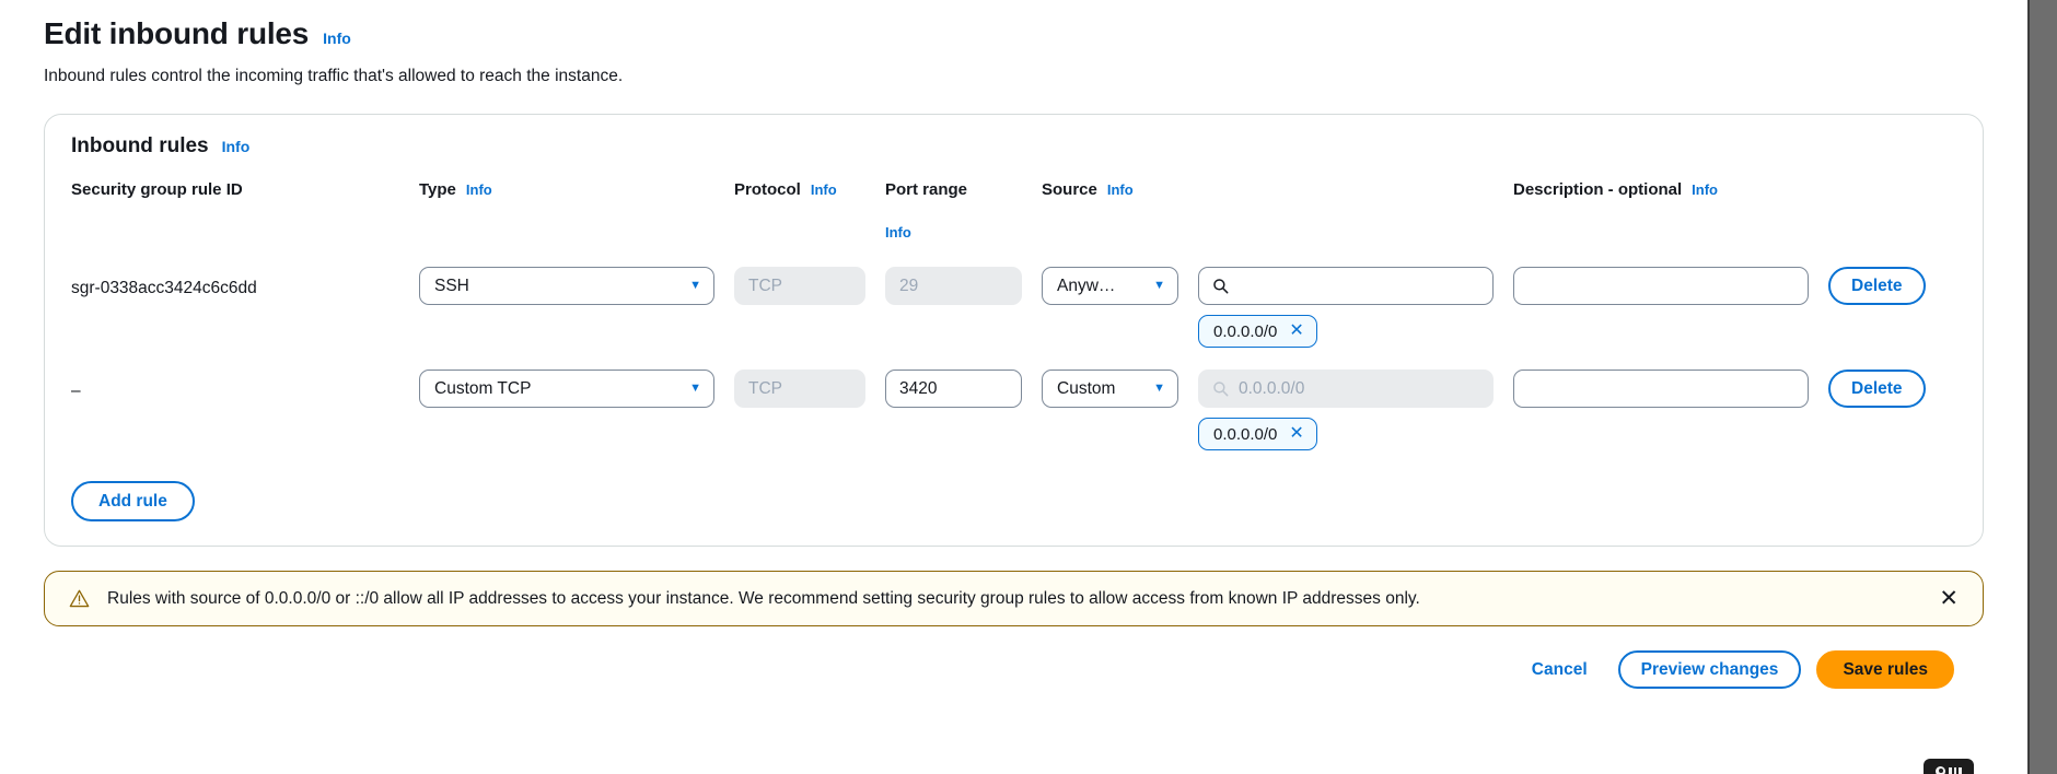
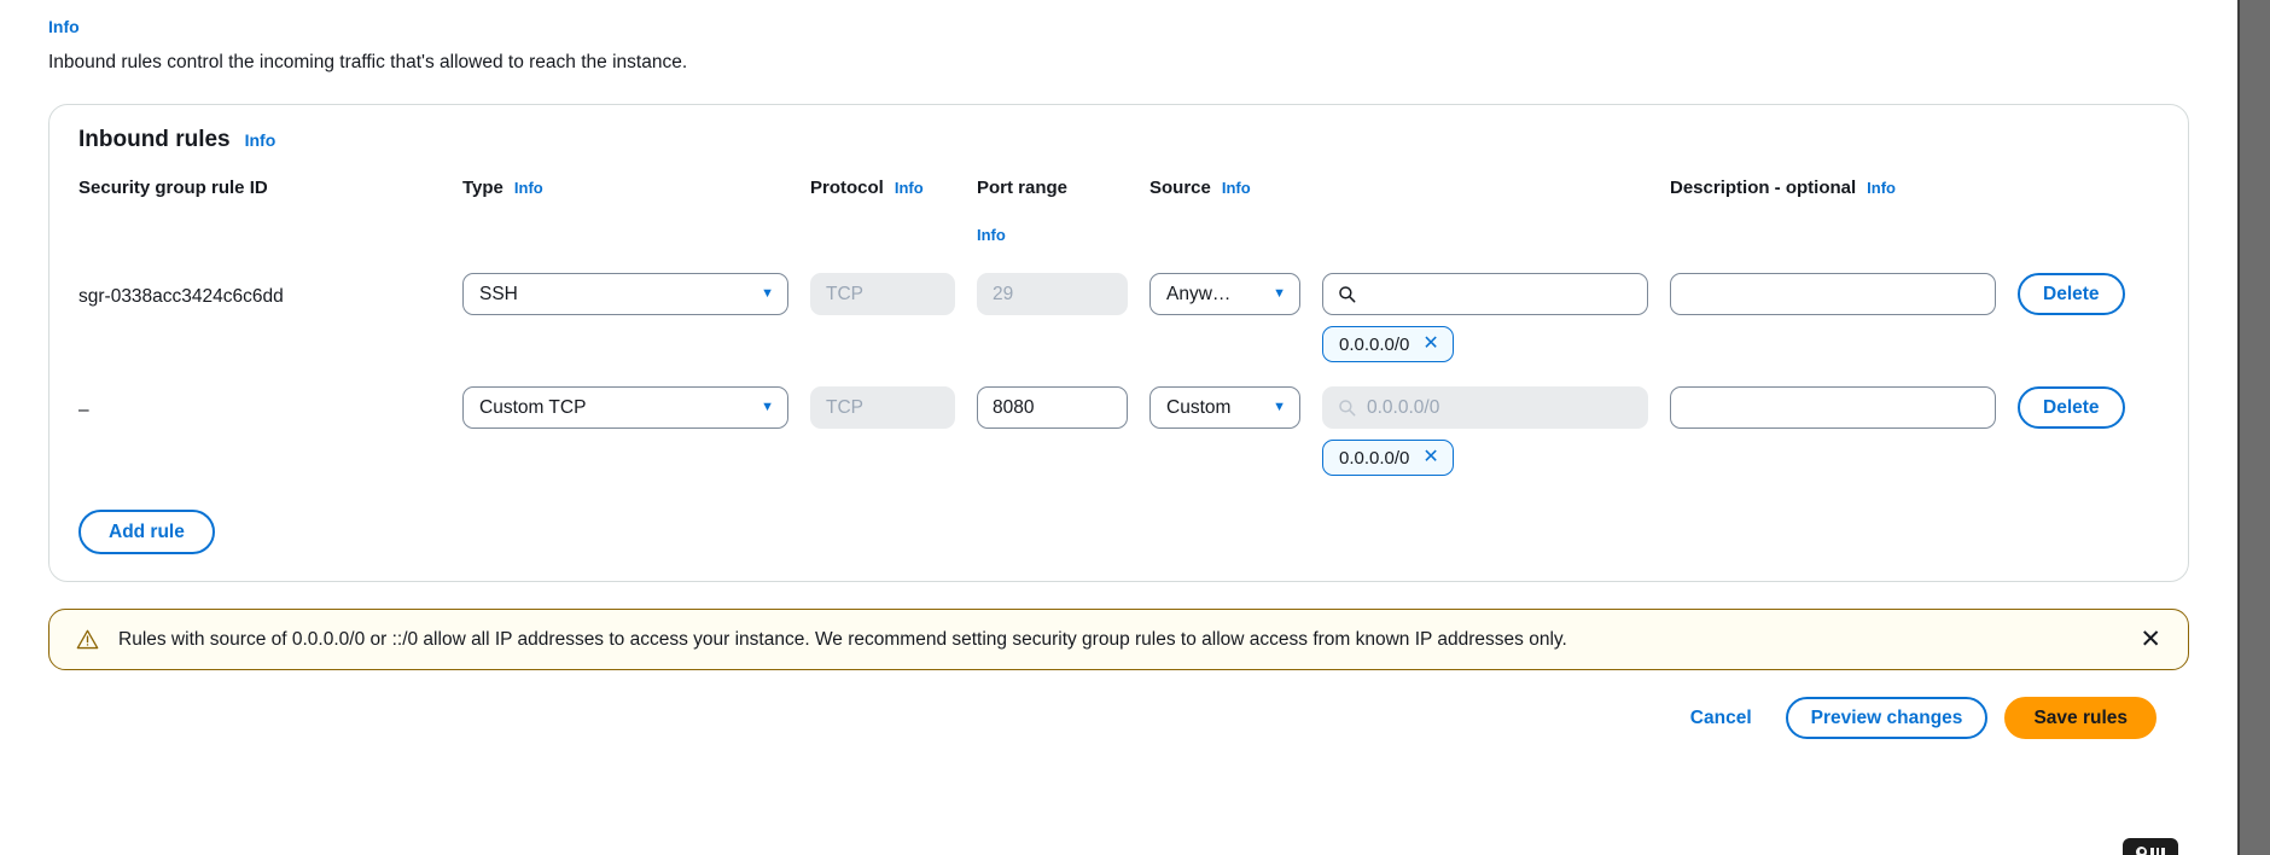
- Edit inbound rules
  Info
  Inbound rules control the incoming traffic that's allowed to reach the instance.
  Inbound rules
  Info
  Security group rule ID
  Type
  Info
  Protocol
  Info
  Port range
  Info
  Source
  Info
  Description - optional
  Info
  sgr-0338acc3424c6c6dd
  SSH
  ▼
  TCP
  29
  Anyw…
  ▼
  0.0.0.0/0
  ✕
  Delete
  –
  Custom TCP
  ▼
  TCP
- 3420
+ 8080
  Custom
  ▼
  0.0.0.0/0
  0.0.0.0/0
  ✕
  Delete
  Add rule
  Rules with source of 0.0.0.0/0 or ::/0 allow all IP addresses to access your instance. We recommend setting security group rules to allow access from known IP addresses only.
  ✕
  Cancel
  Preview changes
  Save rules
